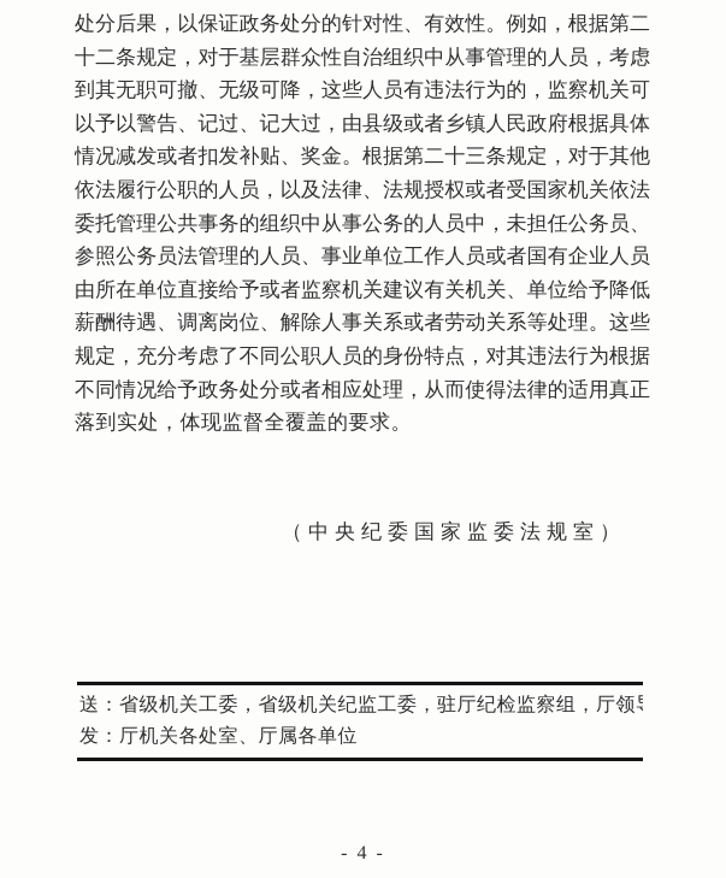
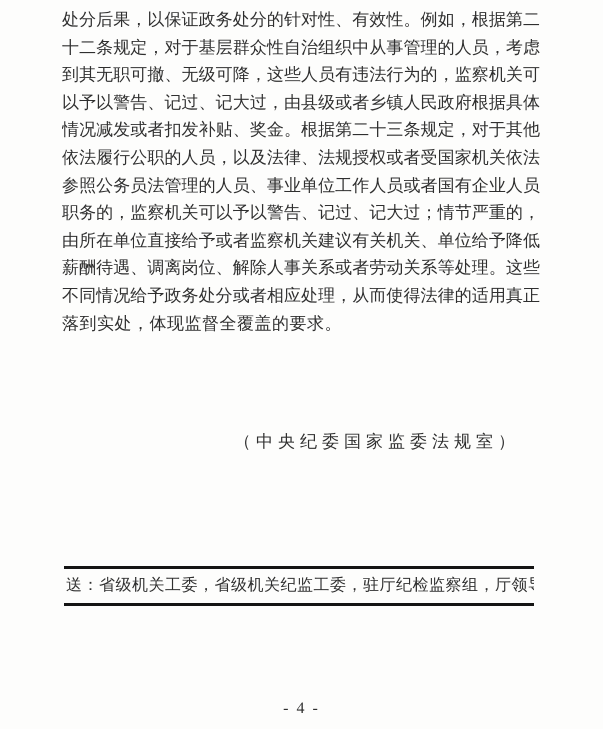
  处分后果，以保证政务处分的针对性、有效性。例如，根据第二
  十二条规定，对于基层群众性自治组织中从事管理的人员，考虑
  到其无职可撤、无级可降，这些人员有违法行为的，监察机关可
  以予以警告、记过、记大过，由县级或者乡镇人民政府根据具体
  情况减发或者扣发补贴、奖金。根据第二十三条规定，对于其他
  依法履行公职的人员，以及法律、法规授权或者受国家机关依法
- 委托管理公共事务的组织中从事公务的人员中，未担任公务员、
  参照公务员法管理的人员、事业单位工作人员或者国有企业人员
+ 职务的，监察机关可以予以警告、记过、记大过；情节严重的，
  由所在单位直接给予或者监察机关建议有关机关、单位给予降低
  薪酬待遇、调离岗位、解除人事关系或者劳动关系等处理。这些
- 规定，充分考虑了不同公职人员的身份特点，对其违法行为根据
  不同情况给予政务处分或者相应处理，从而使得法律的适用真正
  落到实处，体现监督全覆盖的要求。
  （中央纪委国家监委法规室）
  送：省级机关工委，省级机关纪监工委，驻厅纪检监察组，厅领
- 发：厅机关各处室、厅属各单位
  - 4 -
